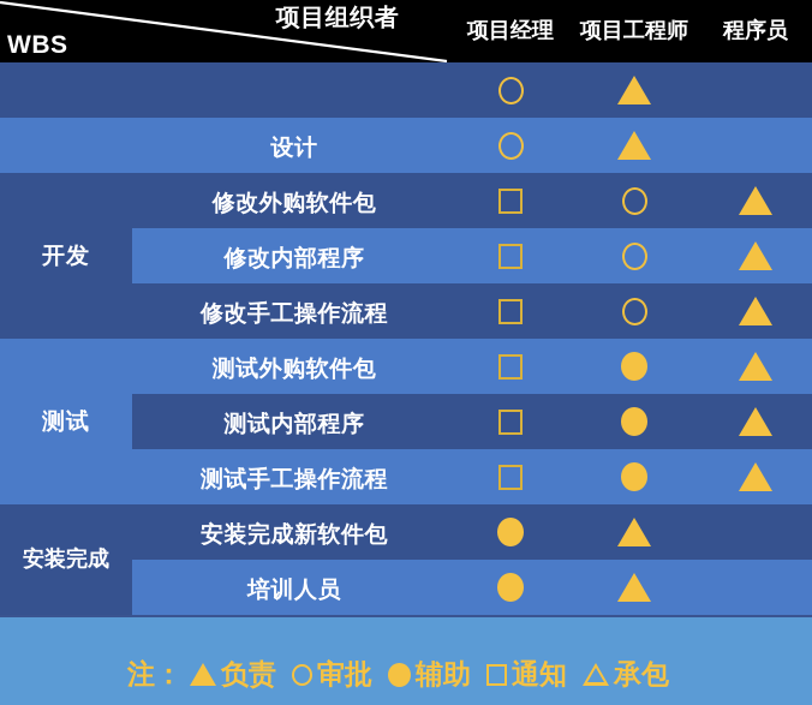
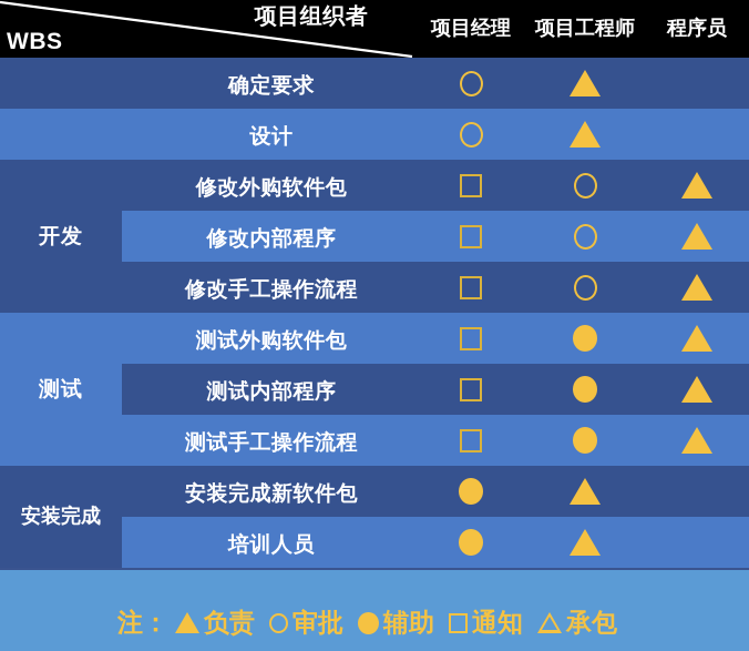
  项目组织者
  WBS
  项目经理
  项目工程师
  程序员
  开发
  测试
  安装完成
+ 确定要求
  设计
  修改外购软件包
  修改内部程序
  修改手工操作流程
  测试外购软件包
  测试内部程序
  测试手工操作流程
  安装完成新软件包
  培训人员
  注：
  负责
  审批
  辅助
  通知
  承包
